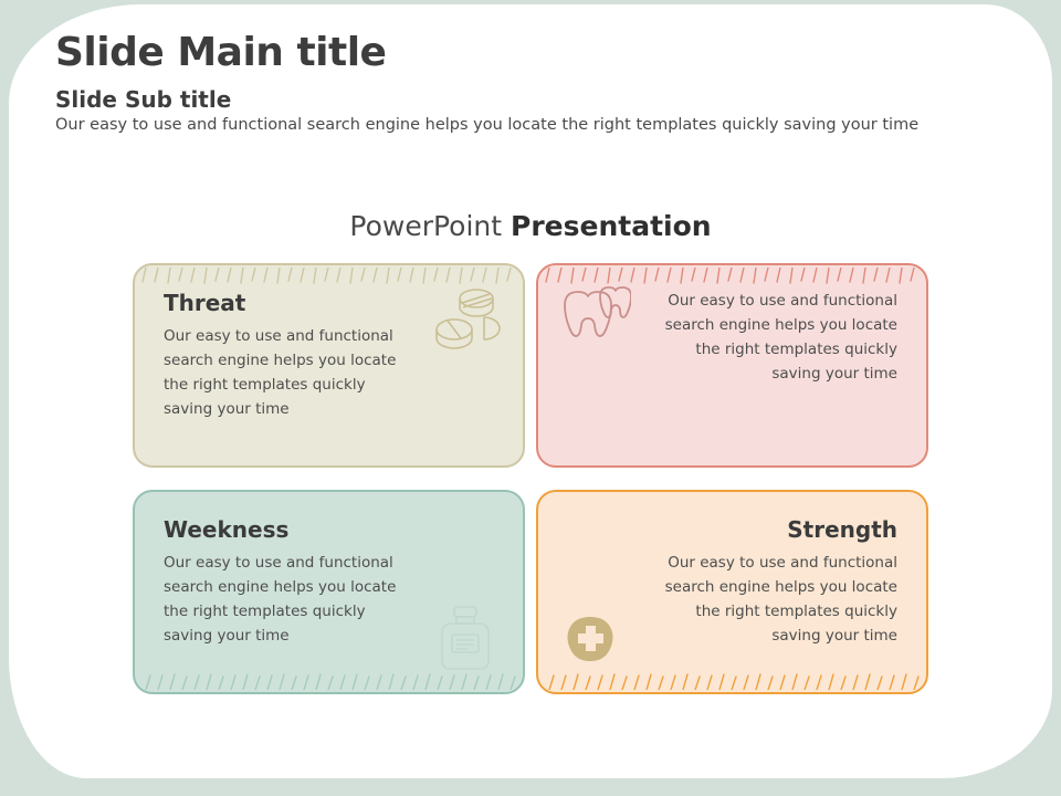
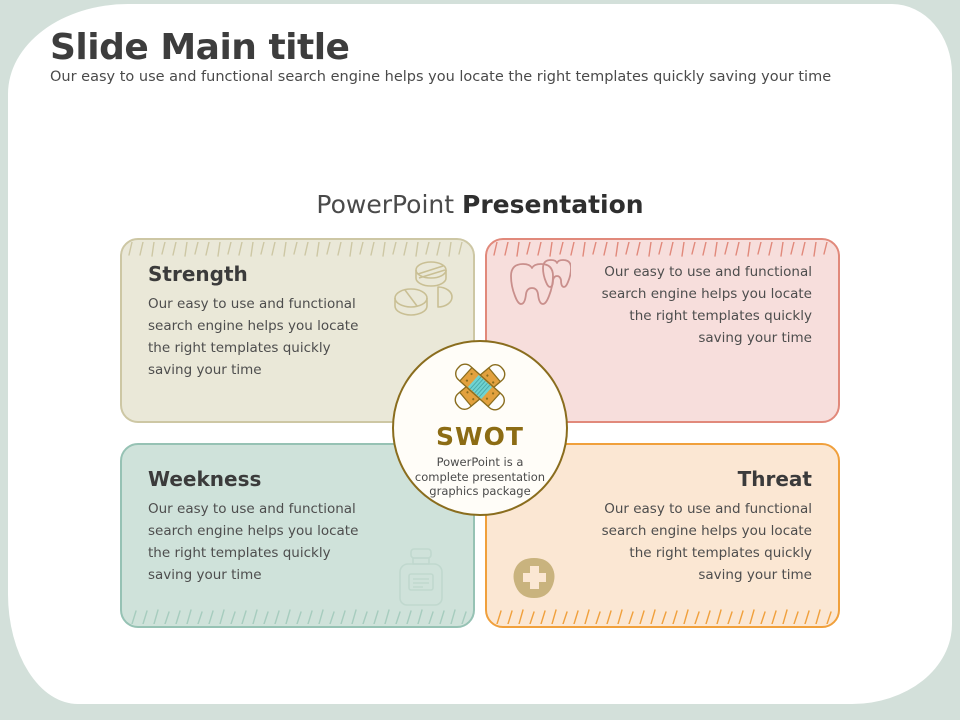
  Slide Main title
- Slide Sub title
  Our easy to use and functional search engine helps you locate the right templates quickly saving your time
  PowerPoint Presentation
- Threat
+ Strength
  Our easy to use and functional search engine helps you locate the right templates quickly saving your time
  Our easy to use and functional search engine helps you locate the right templates quickly saving your time
  Weekness
  Our easy to use and functional search engine helps you locate the right templates quickly saving your time
- Strength
+ Threat
  Our easy to use and functional search engine helps you locate the right templates quickly saving your time
+ SWOT
+ PowerPoint is a complete presentation graphics package
